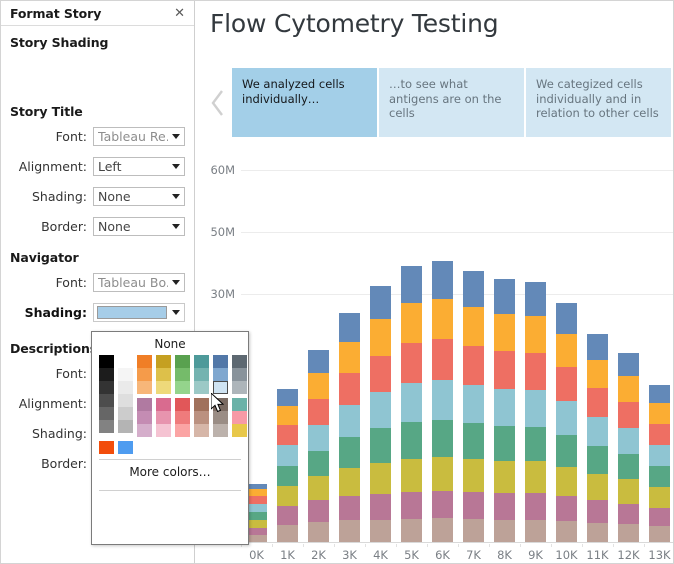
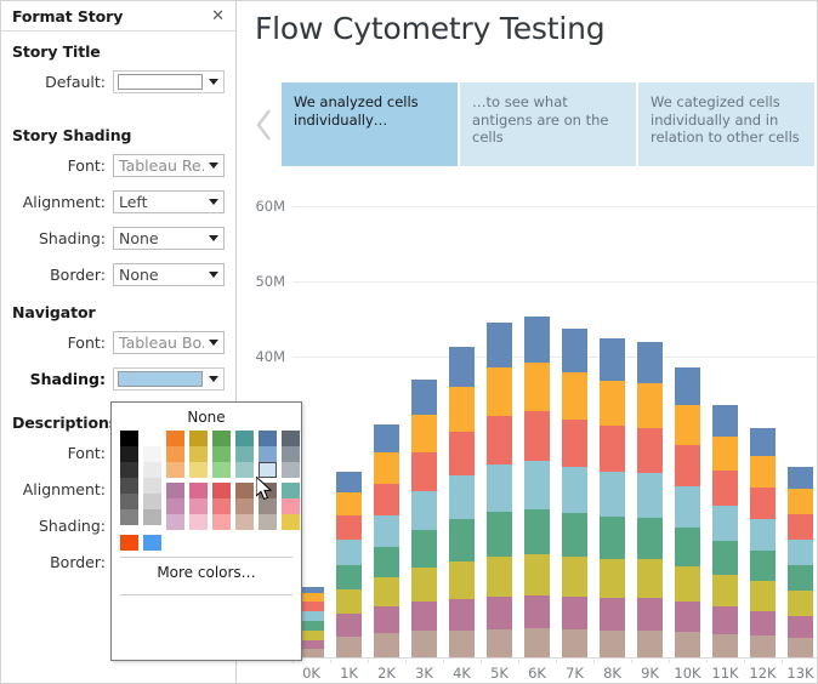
  Format Story
  ✕
- Story Shading
+ Story Title
+ Default:
- Story Title
+ Story Shading
  Font:
  Tableau Re.
  Alignment:
  Left
  Shading:
  None
  Border:
  None
  Navigator
  Font:
  Tableau Bo.
  Shading:
  Description
  Font:
  Alignment:
  Shading:
  Border:
  None
  More colors…
  Flow Cytometry Testing
  We analyzed cells individually…
  …to see what antigens are on the cells
  We categized cells individually and in relation to other cells
- 30M
+ 40M
  50M
  60M
  0K
  1K
  2K
  3K
  4K
  5K
  6K
  7K
  8K
  9K
  10K
  11K
  12K
  13K
